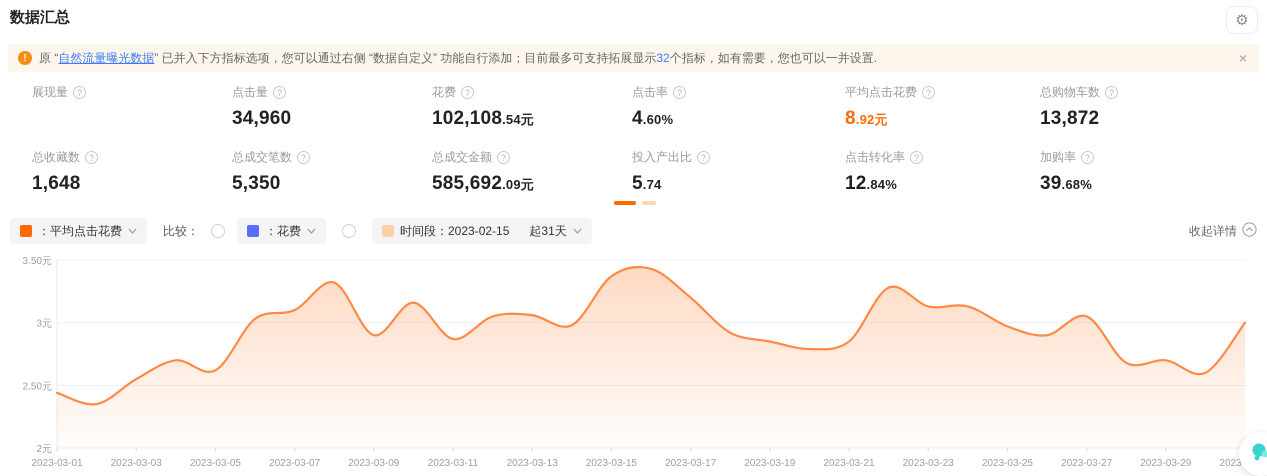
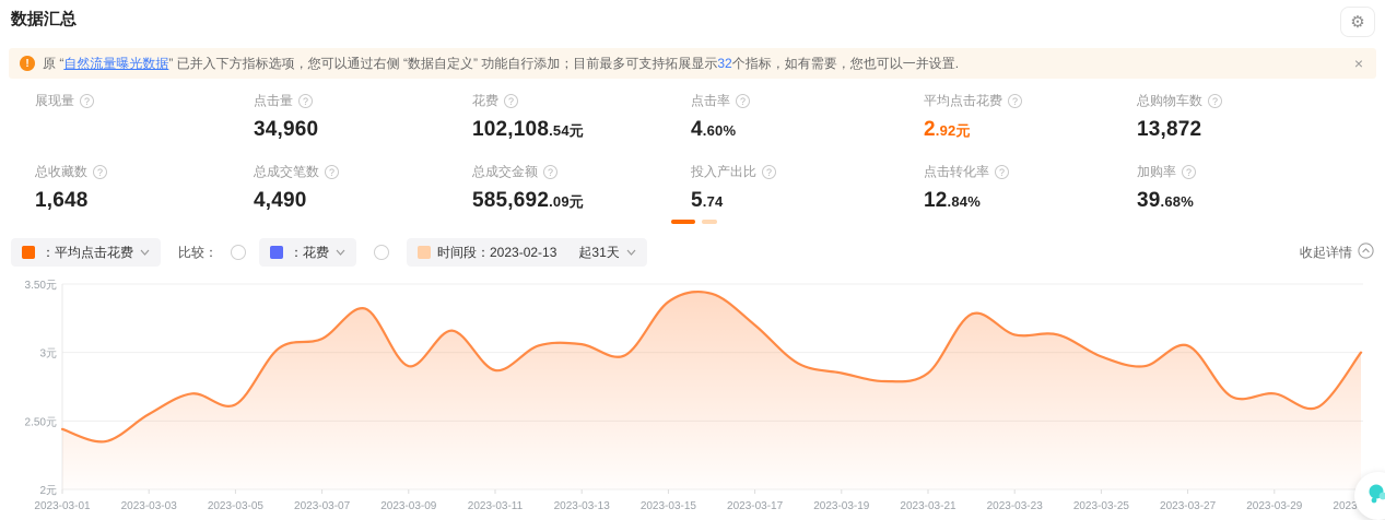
  数据汇总
  ⚙
  !
  原 “自然流量曝光数据” 已并入下方指标选项，您可以通过右侧 “数据自定义” 功能自行添加；目前最多可支持拓展显示32个指标，如有需要，您也可以一并设置.
  ×
  展现量
  ?
  点击量
  ?
  34,960
  花费
  ?
  102,108.54元
  点击率
  ?
  4.60%
  平均点击花费
  ?
- 8.92元
+ 2.92元
  总购物车数
  ?
  13,872
  总收藏数
  ?
  1,648
  总成交笔数
  ?
- 5,350
+ 4,490
  总成交金额
  ?
  585,692.09元
  投入产出比
  ?
  5.74
  点击转化率
  ?
  12.84%
  加购率
  ?
  39.68%
  ：平均点击花费
  比较：
  ：花费
- 时间段：2023-02-15
+ 时间段：2023-02-13
  起31天
  收起详情
  3.50元
  3元
  2.50元
  2元
  2023-03-01
  2023-03-03
  2023-03-05
  2023-03-07
  2023-03-09
  2023-03-11
  2023-03-13
  2023-03-15
  2023-03-17
  2023-03-19
  2023-03-21
  2023-03-23
  2023-03-25
  2023-03-27
  2023-03-29
